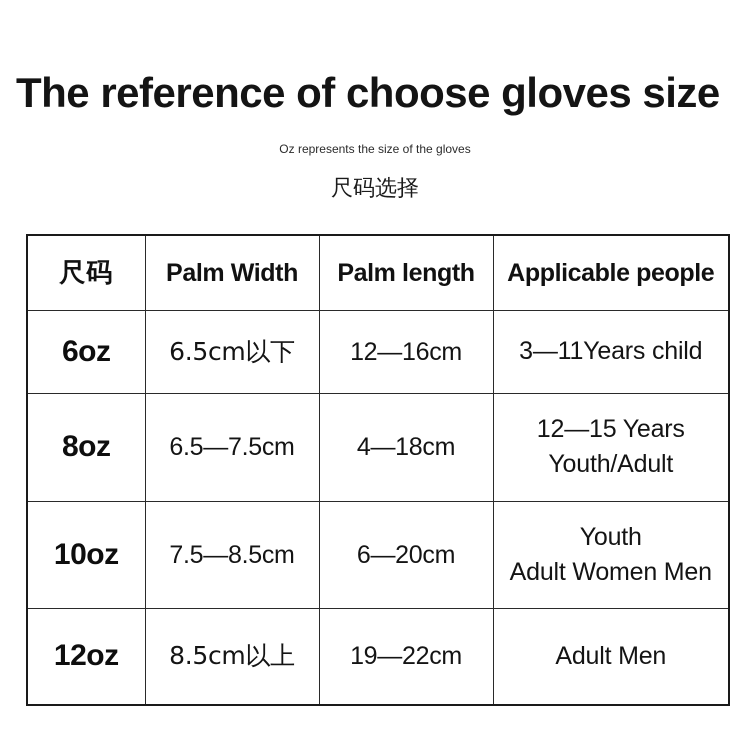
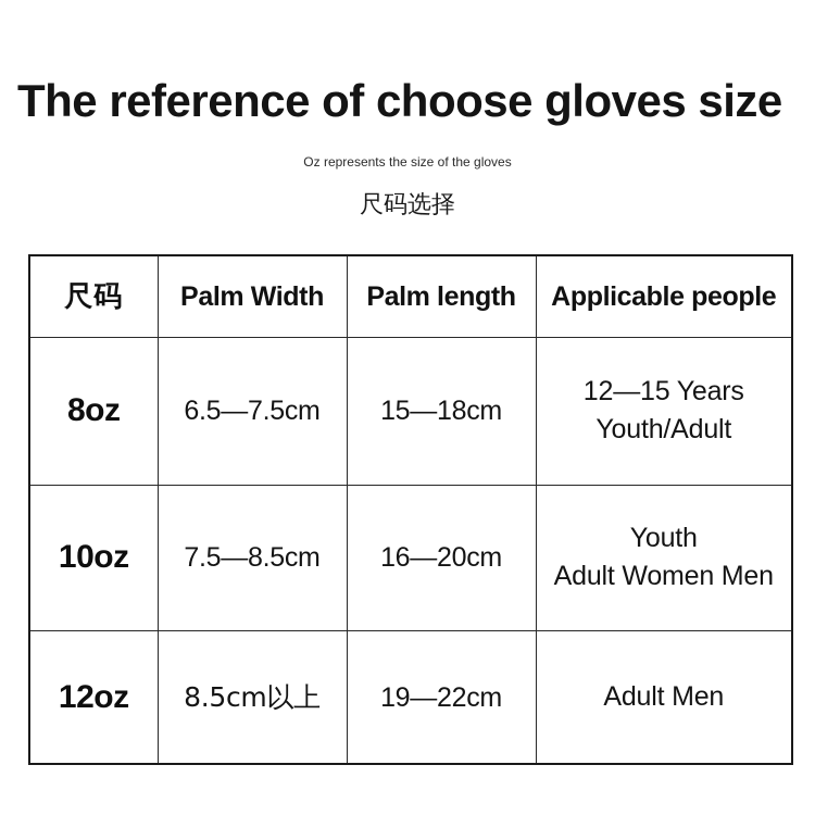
  The reference of choose gloves size
  Oz represents the size of the gloves
  尺码选择
  尺码	Palm Width	Palm length	Applicable people
- 6oz	6.5cm以下	12—16cm	3—11Years child
- 8oz	6.5—7.5cm	4—18cm	12—15 Years Youth/Adult
+ 8oz	6.5—7.5cm	15—18cm	12—15 Years Youth/Adult
- 10oz	7.5—8.5cm	6—20cm	Youth Adult Women Men
+ 10oz	7.5—8.5cm	16—20cm	Youth Adult Women Men
  12oz	8.5cm以上	19—22cm	Adult Men
